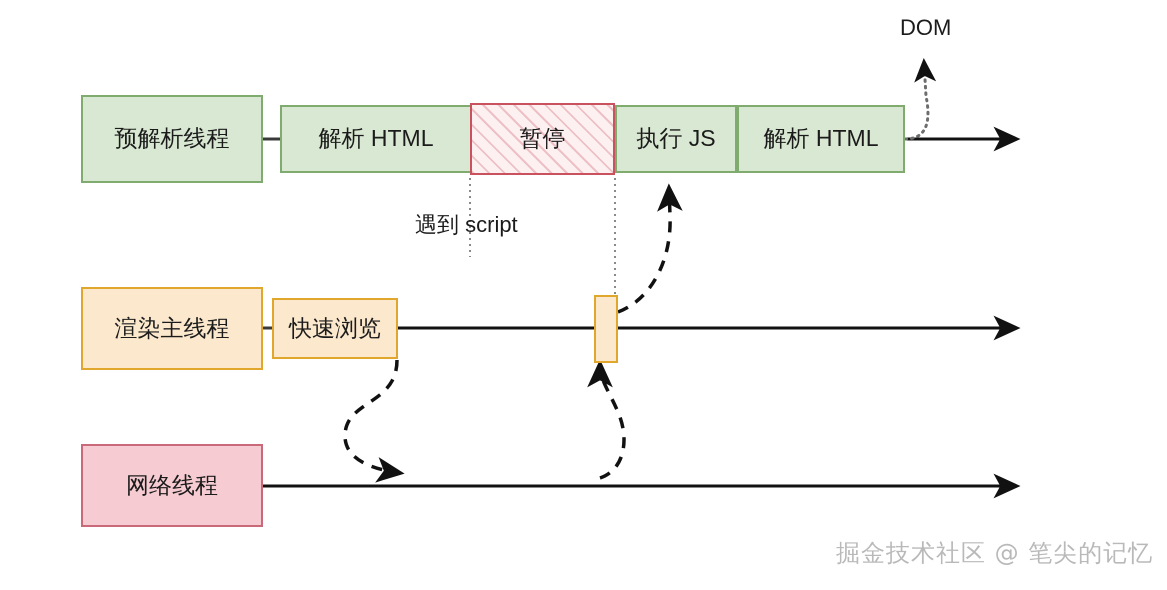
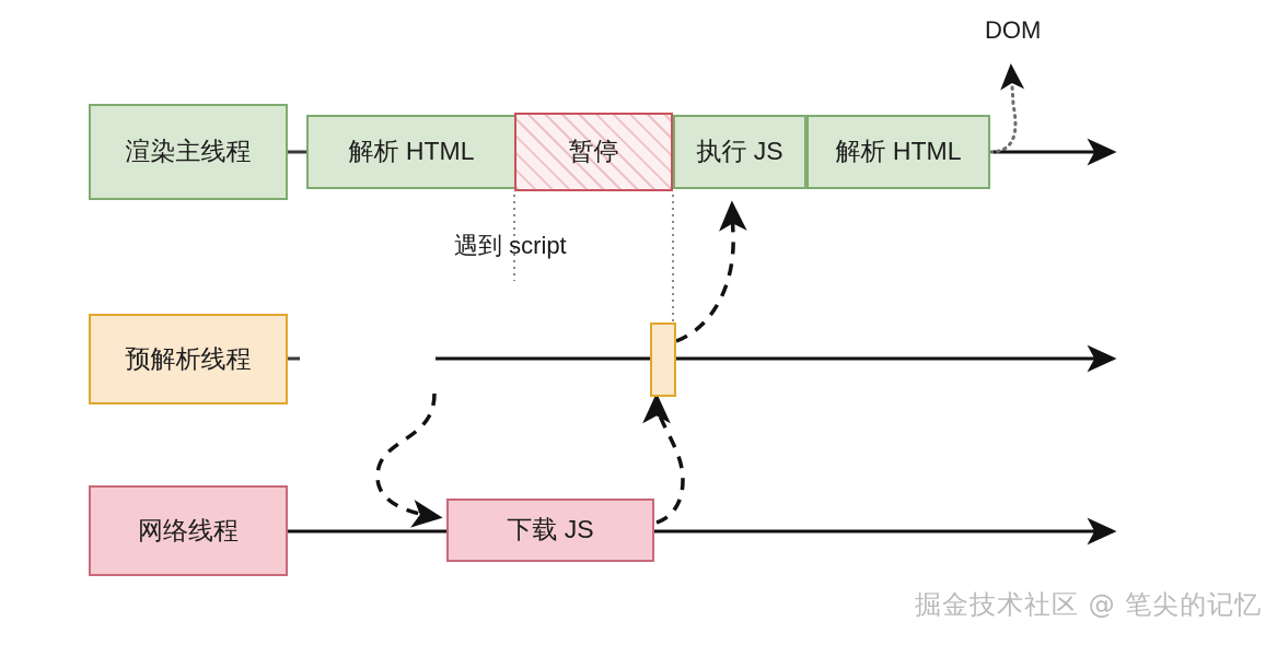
- 预解析线程
+ 渲染主线程
  解析 HTML
  暂停
  执行 JS
  解析 HTML
- 渲染主线程
+ 预解析线程
- 快速浏览
  网络线程
+ 下载 JS
  DOM
  遇到 script
  掘金技术社区 @ 笔尖的记忆
